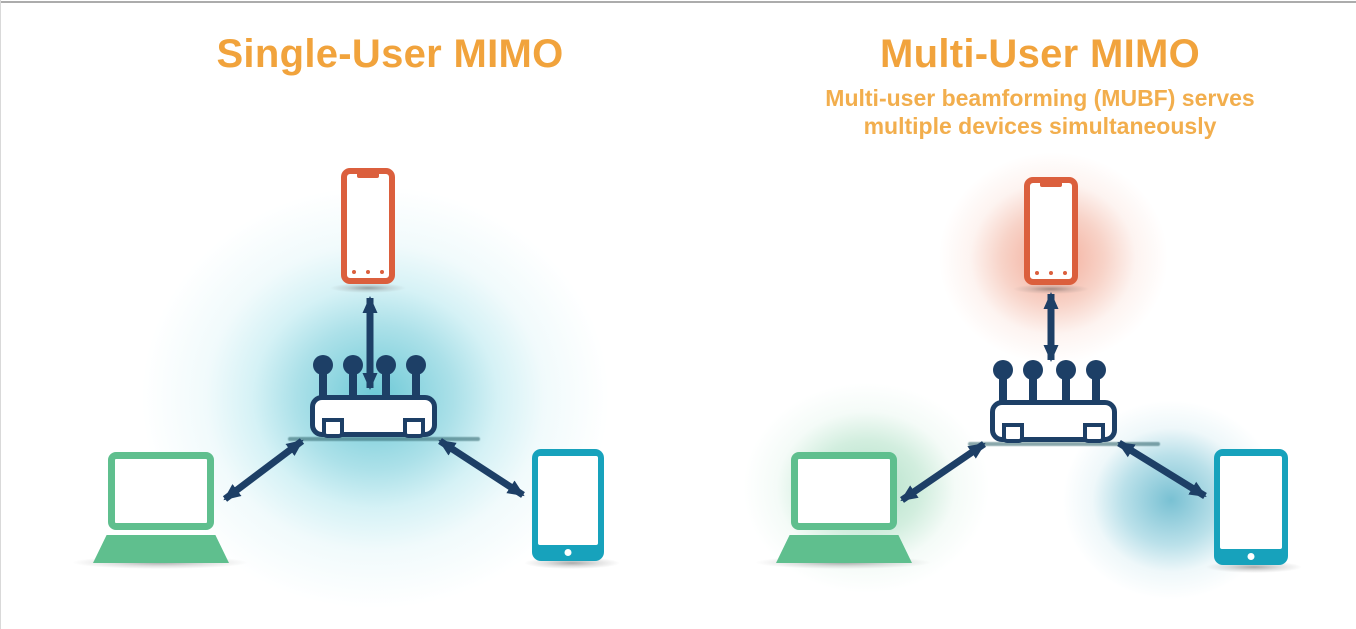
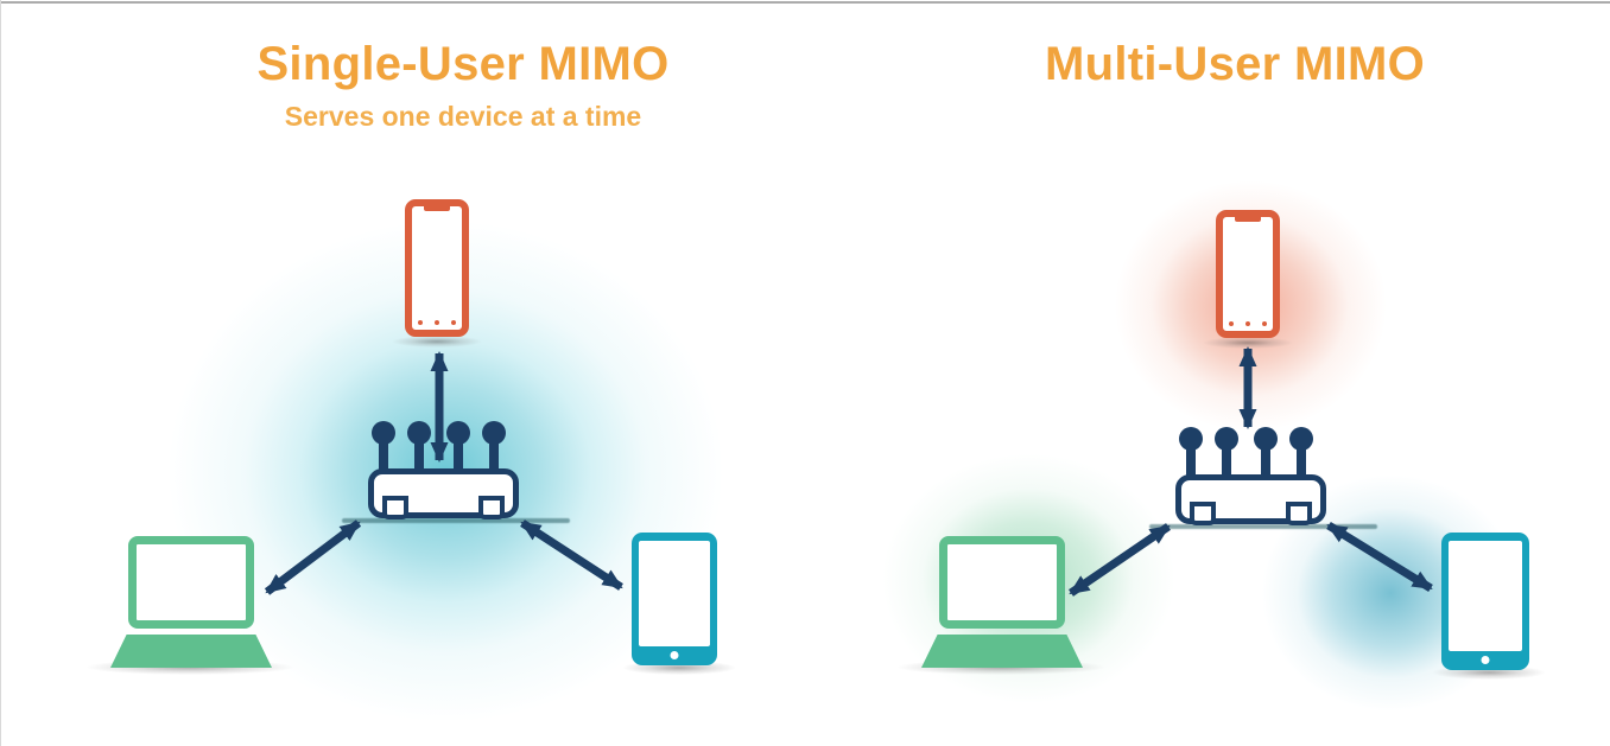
  Single-User MIMO
+ Serves one device at a time
  Multi-User MIMO
- Multi-user beamforming (MUBF) serves multiple devices simultaneously
